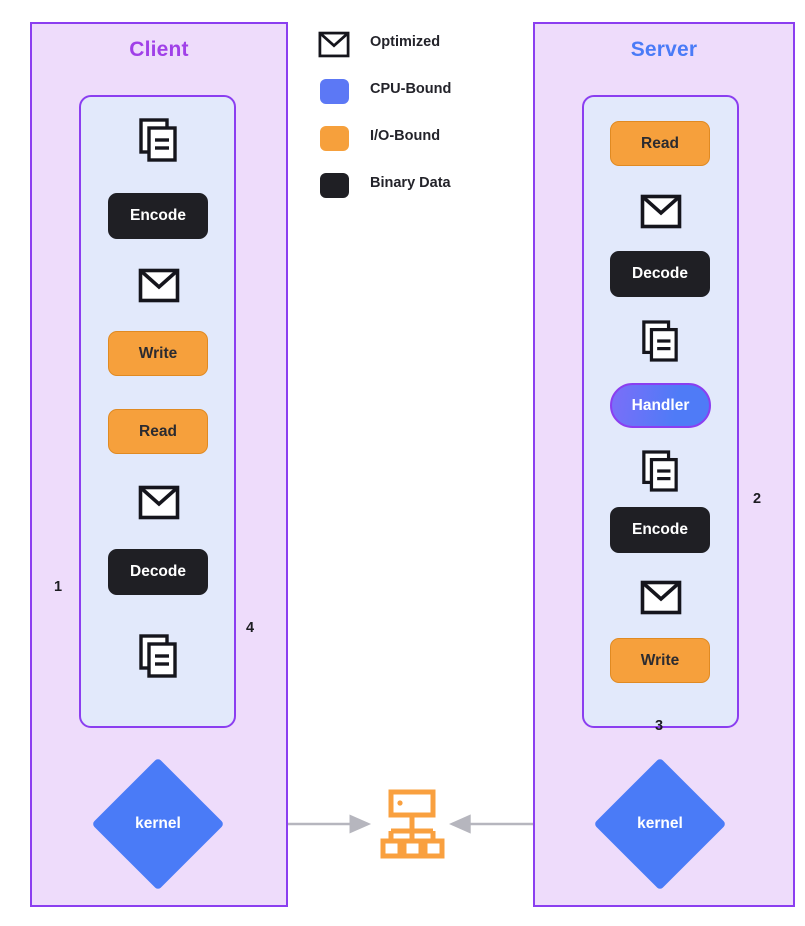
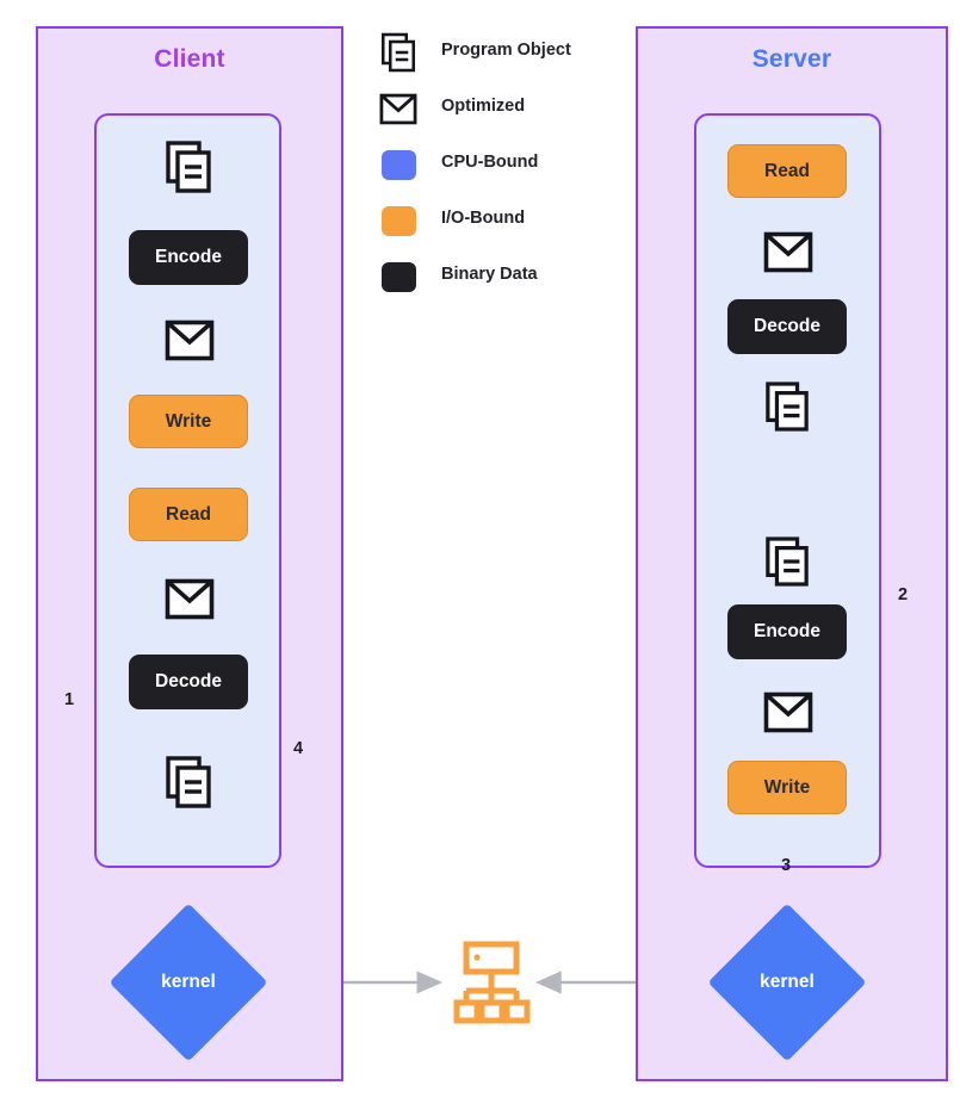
  Client
  Encode
  Write
  Read
  Decode
  kernel
  Server
  Read
  Decode
- Handler
  Encode
  Write
  kernel
  1
  2
  3
  4
+ Program Object
  Optimized
  CPU-Bound
  I/O-Bound
  Binary Data
